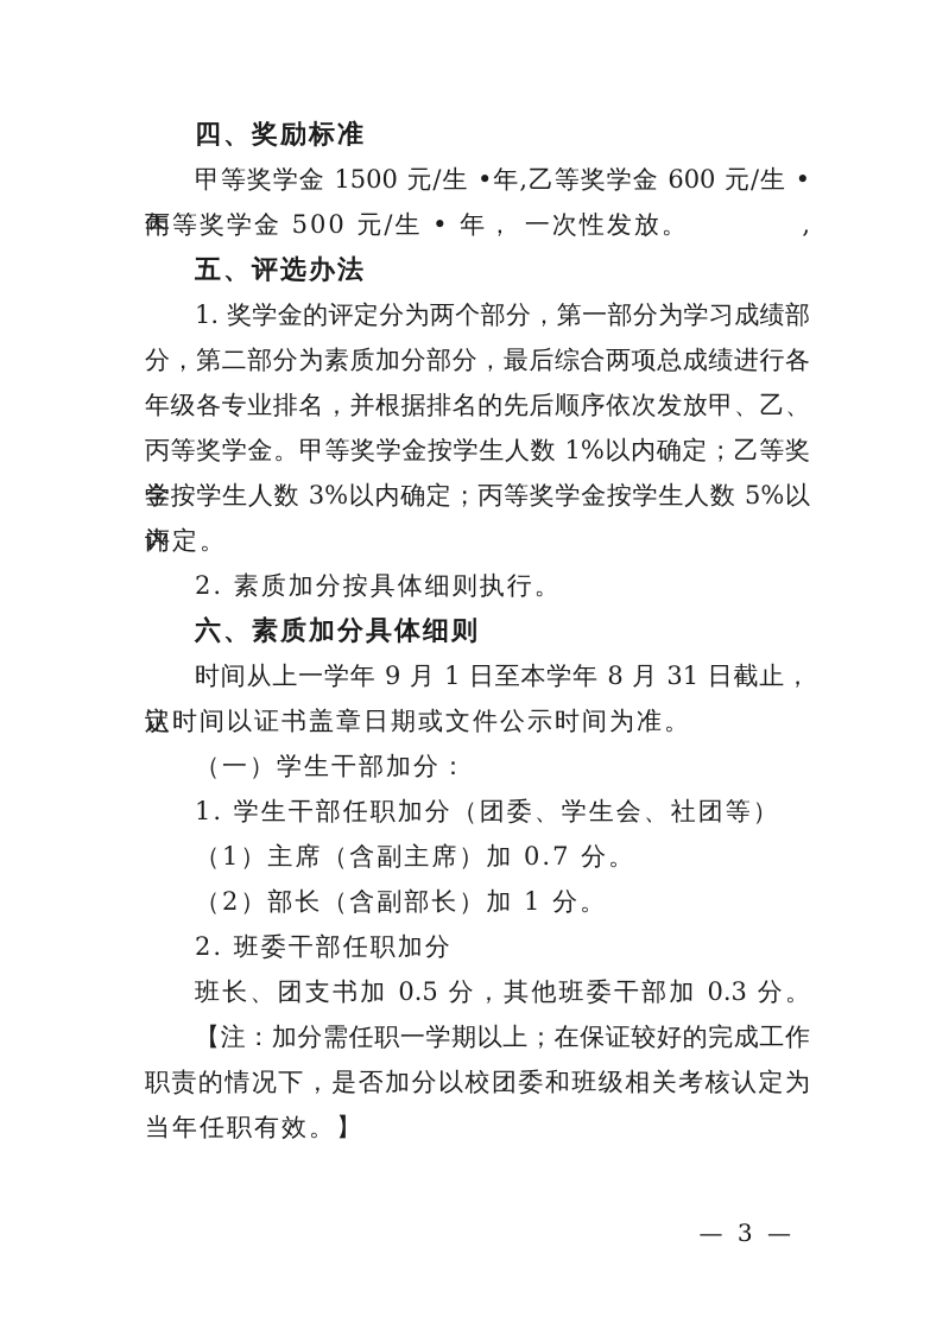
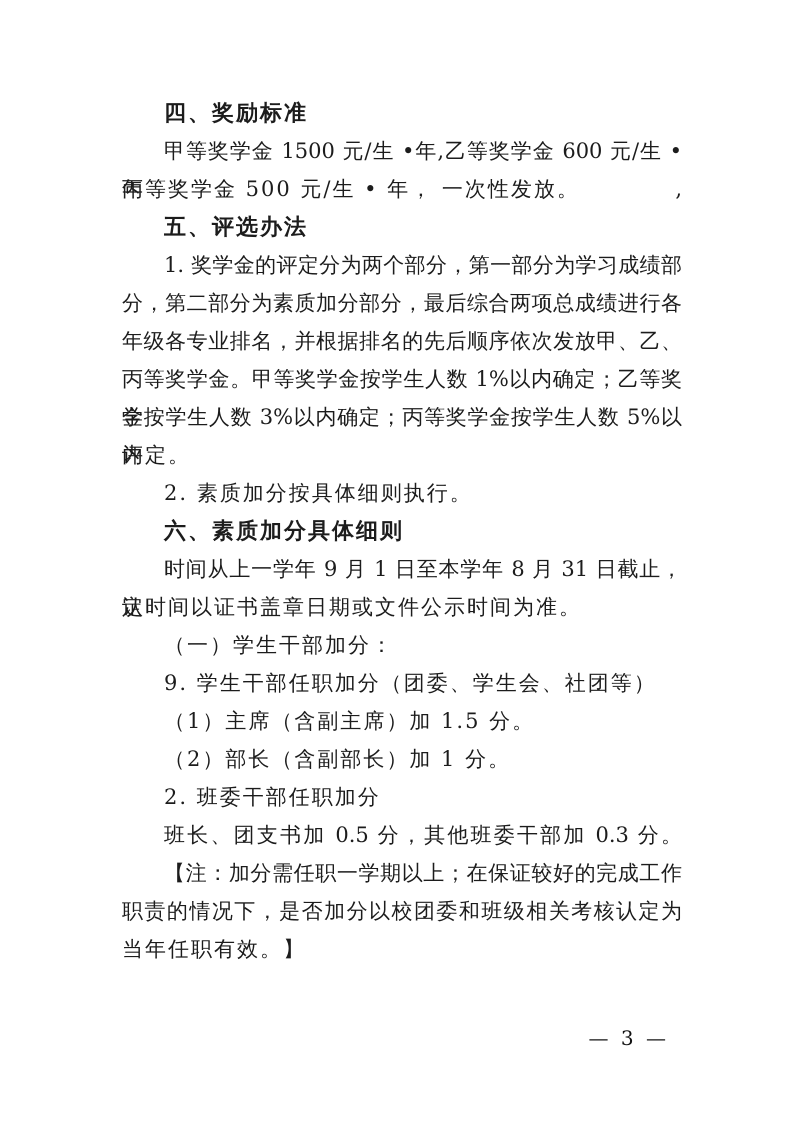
  四、奖励标准
  甲等奖学金 1500 元/生 •年,乙等奖学金 600 元/生 •年,
  丙等奖学金 500 元/生 • 年， 一次性发放。
  五、评选办法
  1. 奖学金的评定分为两个部分，第一部分为学习成绩部
  分，第二部分为素质加分部分，最后综合两项总成绩进行各
  年级各专业排名，并根据排名的先后顺序依次发放甲、乙、
  丙等奖学金。甲等奖学金按学生人数 1%以内确定；乙等奖学
  金按学生人数 3%以内确定；丙等奖学金按学生人数 5%以内
  评定。
  2. 素质加分按具体细则执行。
  六、素质加分具体细则
  时间从上一学年 9 月 1 日至本学年 8 月 31 日截止，认
  定时间以证书盖章日期或文件公示时间为准。
  （一）学生干部加分：
- 1. 学生干部任职加分（团委、学生会、社团等）
+ 9. 学生干部任职加分（团委、学生会、社团等）
- （1）主席（含副主席）加 0.7 分。
+ （1）主席（含副主席）加 1.5 分。
  （2）部长（含副部长）加 1 分。
  2. 班委干部任职加分
  班长、团支书加 0.5 分，其他班委干部加 0.3 分。
  【注：加分需任职一学期以上；在保证较好的完成工作
  职责的情况下，是否加分以校团委和班级相关考核认定为
  当年任职有效。】
  — 3 —
